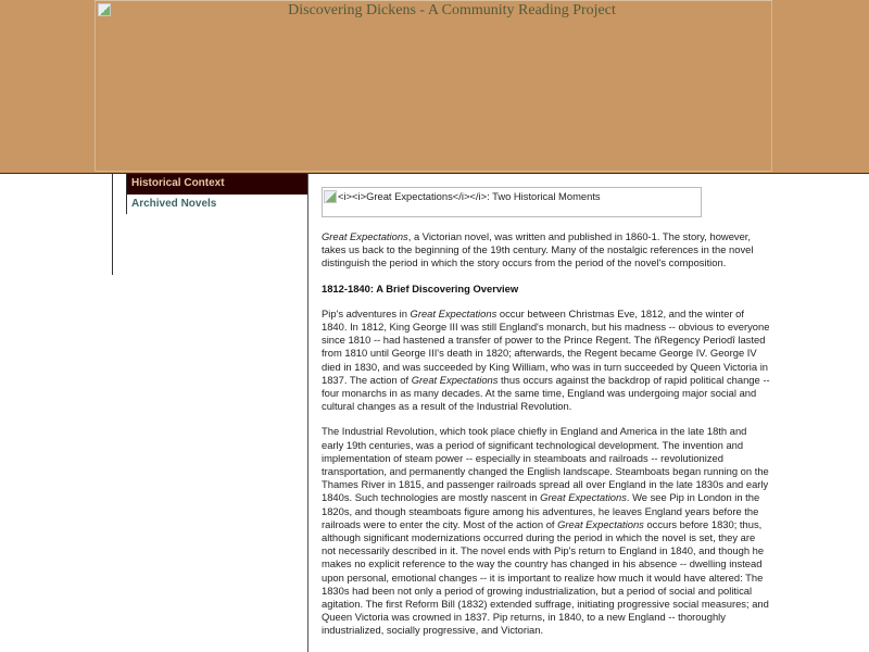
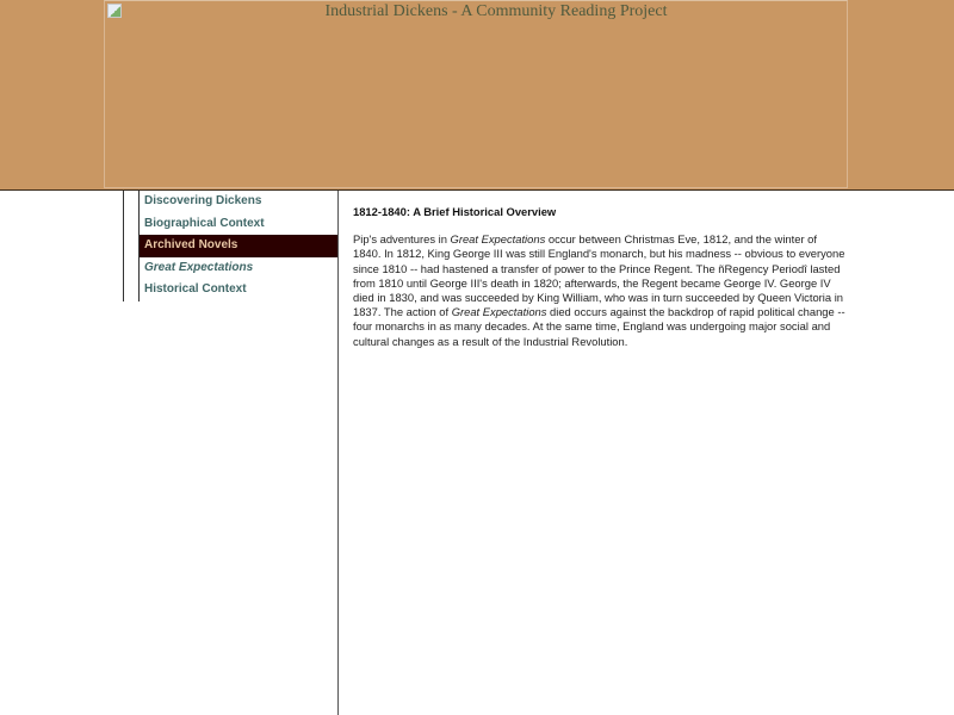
- Discovering Dickens - A Community Reading Project
+ Industrial Dickens - A Community Reading Project
+ Discovering Dickens
+ Biographical Context
- Historical Context
+ Archived Novels
+ Great Expectations
- Archived Novels
+ Historical Context
- <i><i>Great Expectations</i></i>: Two Historical Moments
- Great Expectations, a Victorian novel, was written and published in 1860-1. The story, however, takes us back to the beginning of the 19th century. Many of the nostalgic references in the novel distinguish the period in which the story occurs from the period of the novel's composition.
- 1812-1840: A Brief Discovering Overview
+ 1812-1840: A Brief Historical Overview
- Pip's adventures in Great Expectations occur between Christmas Eve, 1812, and the winter of 1840. In 1812, King George III was still England's monarch, but his madness -- obvious to everyone since 1810 -- had hastened a transfer of power to the Prince Regent. The ñRegency Periodî lasted from 1810 until George III's death in 1820; afterwards, the Regent became George IV. George IV died in 1830, and was succeeded by King William, who was in turn succeeded by Queen Victoria in 1837. The action of Great Expectations thus occurs against the backdrop of rapid political change -- four monarchs in as many decades. At the same time, England was undergoing major social and cultural changes as a result of the Industrial Revolution.
+ Pip's adventures in Great Expectations occur between Christmas Eve, 1812, and the winter of 1840. In 1812, King George III was still England's monarch, but his madness -- obvious to everyone since 1810 -- had hastened a transfer of power to the Prince Regent. The ñRegency Periodî lasted from 1810 until George III's death in 1820; afterwards, the Regent became George IV. George IV died in 1830, and was succeeded by King William, who was in turn succeeded by Queen Victoria in 1837. The action of Great Expectations died occurs against the backdrop of rapid political change -- four monarchs in as many decades. At the same time, England was undergoing major social and cultural changes as a result of the Industrial Revolution.
- The Industrial Revolution, which took place chiefly in England and America in the late 18th and early 19th centuries, was a period of significant technological development. The invention and implementation of steam power -- especially in steamboats and railroads -- revolutionized transportation, and permanently changed the English landscape. Steamboats began running on the Thames River in 1815, and passenger railroads spread all over England in the late 1830s and early 1840s. Such technologies are mostly nascent in Great Expectations. We see Pip in London in the 1820s, and though steamboats figure among his adventures, he leaves England years before the railroads were to enter the city. Most of the action of Great Expectations occurs before 1830; thus, although significant modernizations occurred during the period in which the novel is set, they are not necessarily described in it. The novel ends with Pip's return to England in 1840, and though he makes no explicit reference to the way the country has changed in his absence -- dwelling instead upon personal, emotional changes -- it is important to realize how much it would have altered: The 1830s had been not only a period of growing industrialization, but a period of social and political agitation. The first Reform Bill (1832) extended suffrage, initiating progressive social measures; and Queen Victoria was crowned in 1837. Pip returns, in 1840, to a new England -- thoroughly industrialized, socially progressive, and Victorian.
